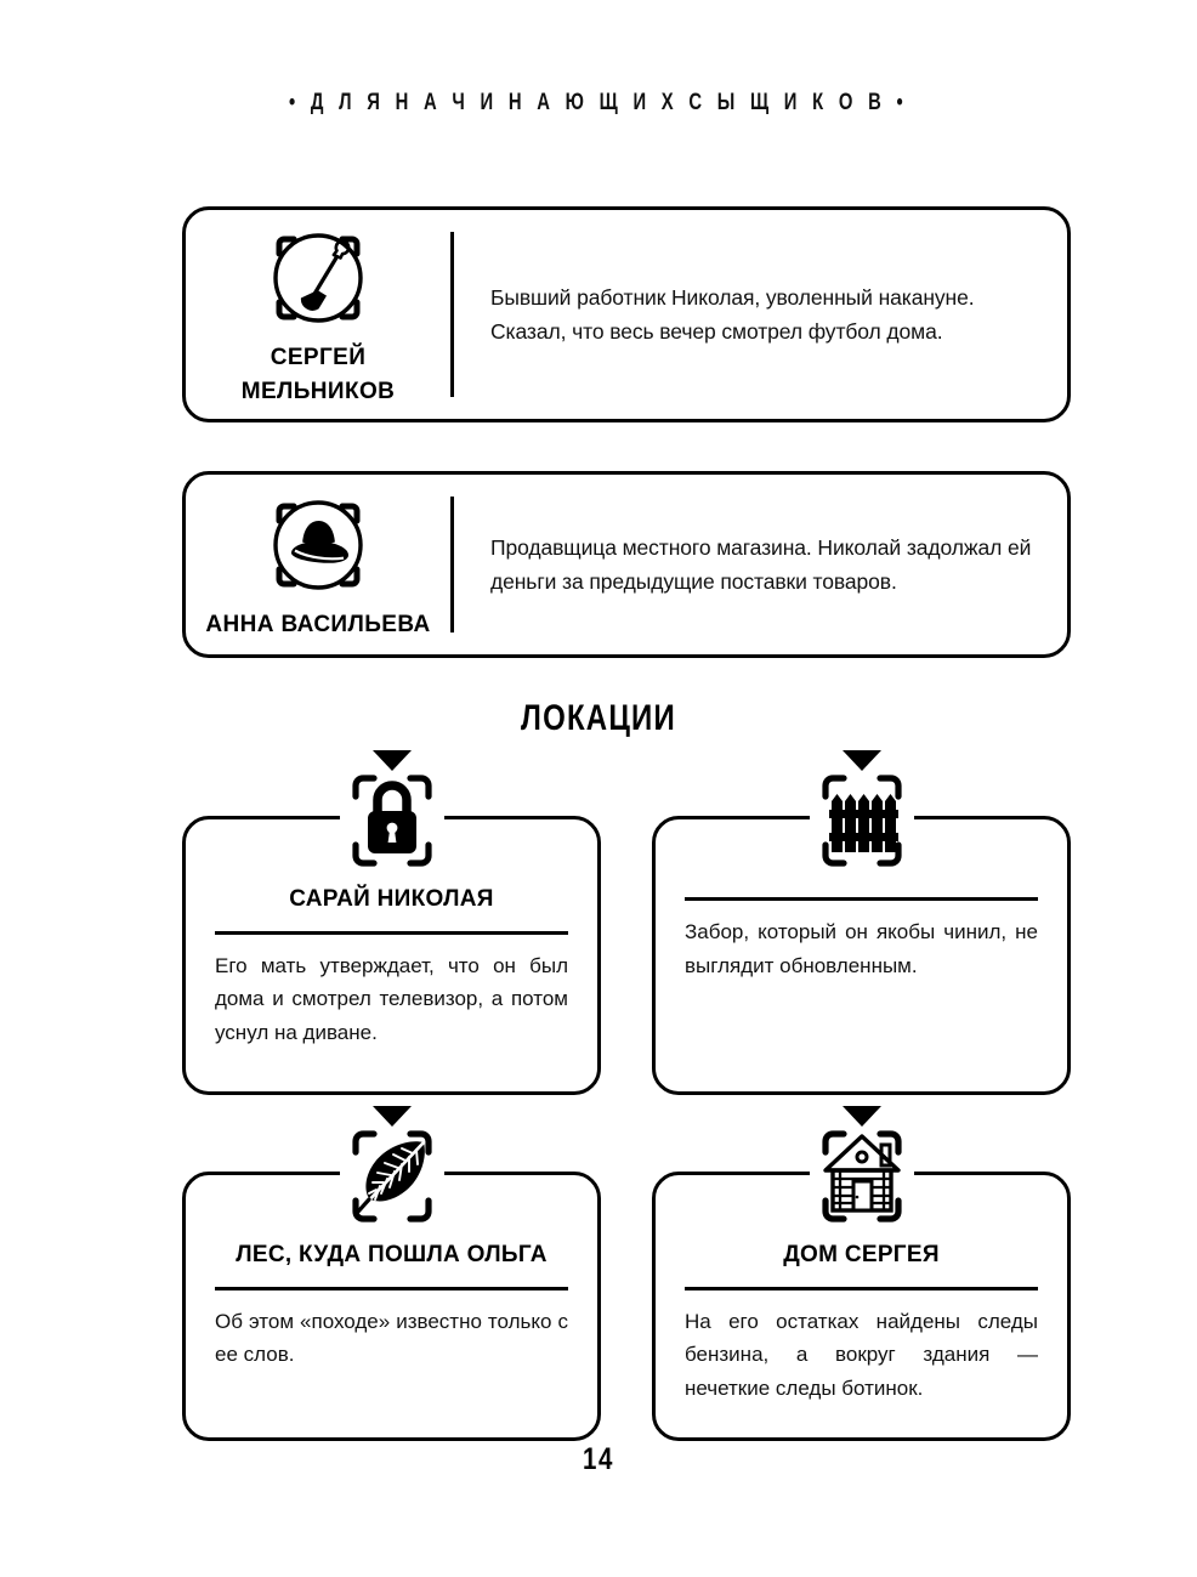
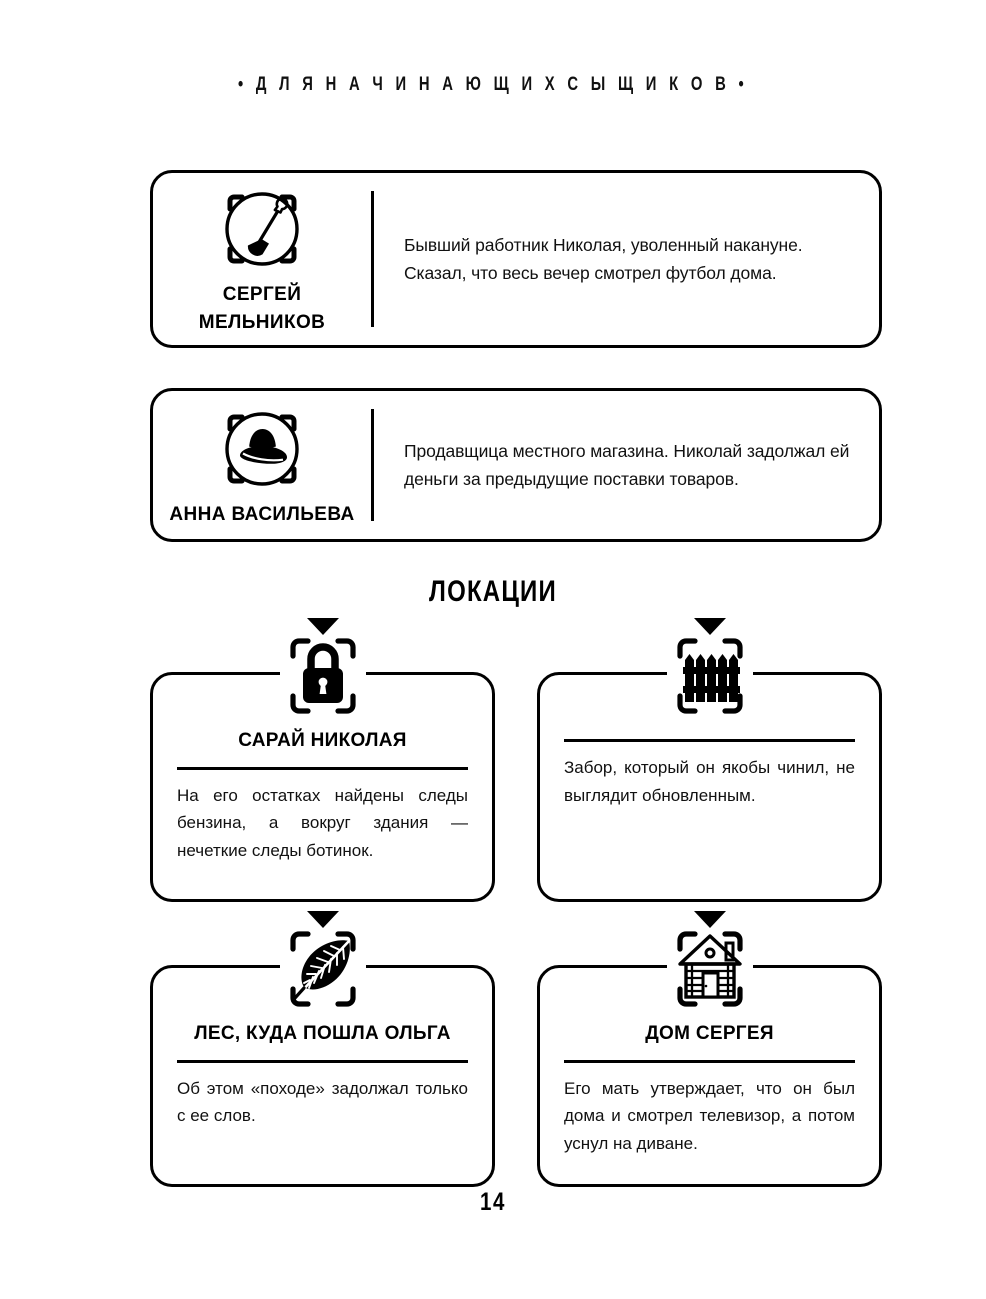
  • Д Л Я Н А Ч И Н А Ю Щ И Х С Ы Щ И К О В •
  СЕРГЕЙ
  МЕЛЬНИКОВ
  Бывший работник Николая, уволенный накануне. Сказал, что весь вечер смотрел футбол дома.
  АННА ВАСИЛЬЕВА
  Продавщица местного магазина. Николай задолжал ей деньги за предыдущие поставки товаров.
  ЛОКАЦИИ
  САРАЙ НИКОЛАЯ
- Его мать утверждает, что он был дома и смотрел телевизор, а потом уснул на диване.
+ На его остатках найдены следы бензина, а вокруг здания — нечеткие следы ботинок.
  Забор, который он якобы чинил, не выглядит обновленным.
  ЛЕС, КУДА ПОШЛА ОЛЬГА
- Об этом «походе» известно только с ее слов.
+ Об этом «походе» задолжал только с ее слов.
  ДОМ СЕРГЕЯ
- На его остатках найдены следы бензина, а вокруг здания — нечеткие следы ботинок.
+ Его мать утверждает, что он был дома и смотрел телевизор, а потом уснул на диване.
  14
